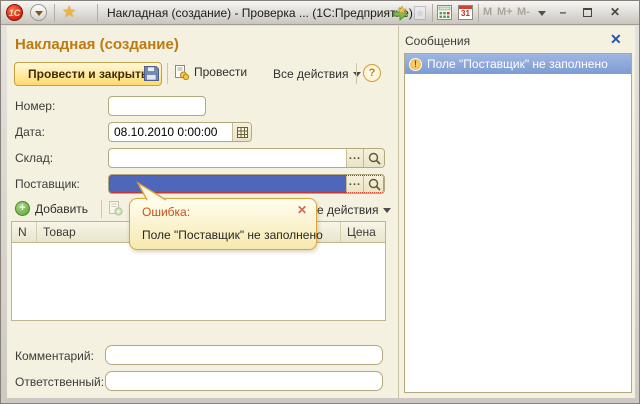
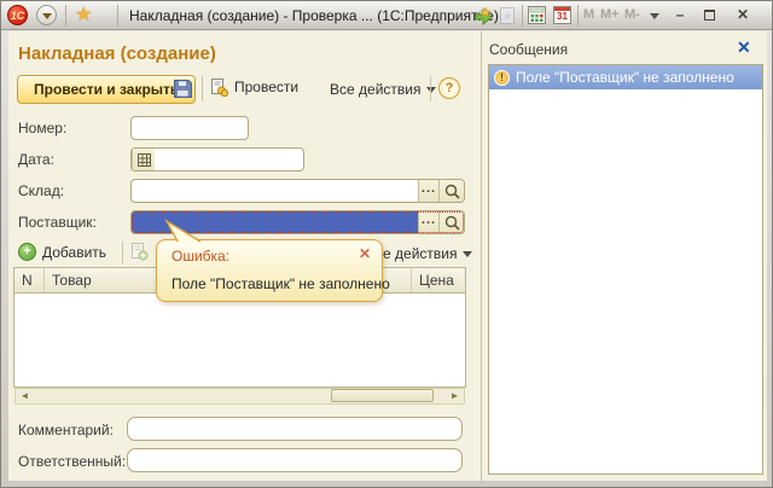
  1С
  Накладная (создание) - Проверка ... (1С:Предприят)
  31
  M
  M+
  M-
  –
  ✕
  Накладная (создание)
  Провести и закрыт
  Провести
  Все действия
  ?
  Номер:
  Дата:
- 08.10.2010 0:00:00
  Склад:
  ...
  Поставщик:
  ...
  +
  Добавить
  е действия
  N
  Товар
  Цена
+ ◄
+ ►
  Комментарий:
  Ответственный:
  Сообщения
  ✕
  Поле "Поставщик" не заполнено
  Ошибка:
  ✕
  Поле "Поставщик" не заполнено
